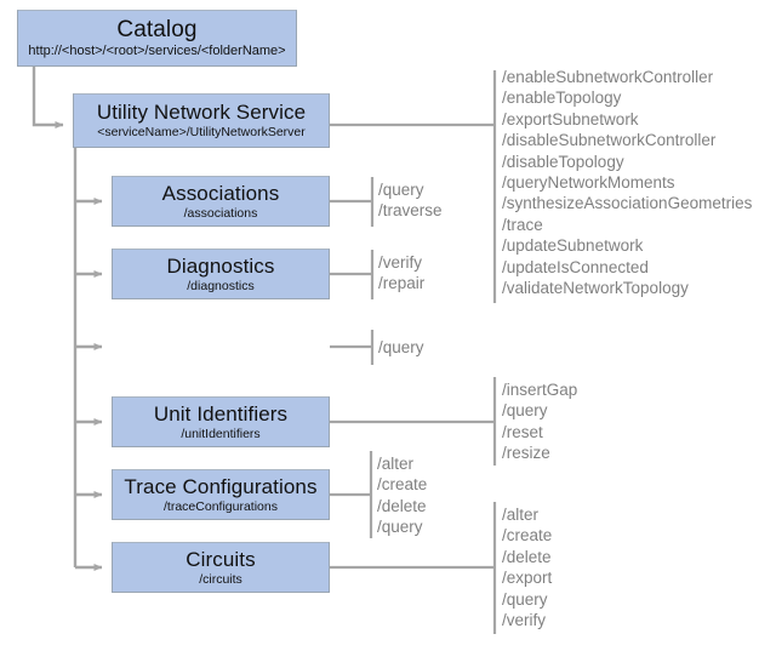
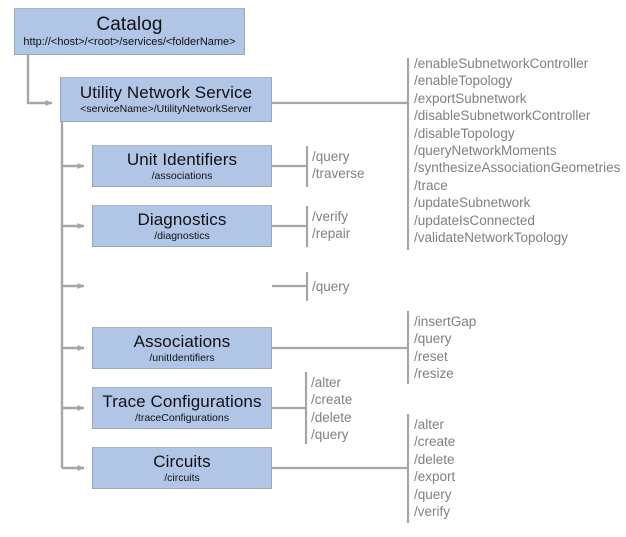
  Catalog
  http://<host>/<root>/services/<folderName>
  Utility Network Service
  <serviceName>/UtilityNetworkServer
- Associations
+ Unit Identifiers
  /associations
  Diagnostics
  /diagnostics
- Unit Identifiers
+ Associations
  /unitIdentifiers
  Trace Configurations
  /traceConfigurations
  Circuits
  /circuits
  /enableSubnetworkController
  /enableTopology
  /exportSubnetwork
  /disableSubnetworkController
  /disableTopology
  /queryNetworkMoments
  /synthesizeAssociationGeometries
  /trace
  /updateSubnetwork
  /updateIsConnected
  /validateNetworkTopology
  /query
  /traverse
  /verify
  /repair
  /query
  /insertGap
  /query
  /reset
  /resize
  /alter
  /create
  /delete
  /query
  /alter
  /create
  /delete
  /export
  /query
  /verify
